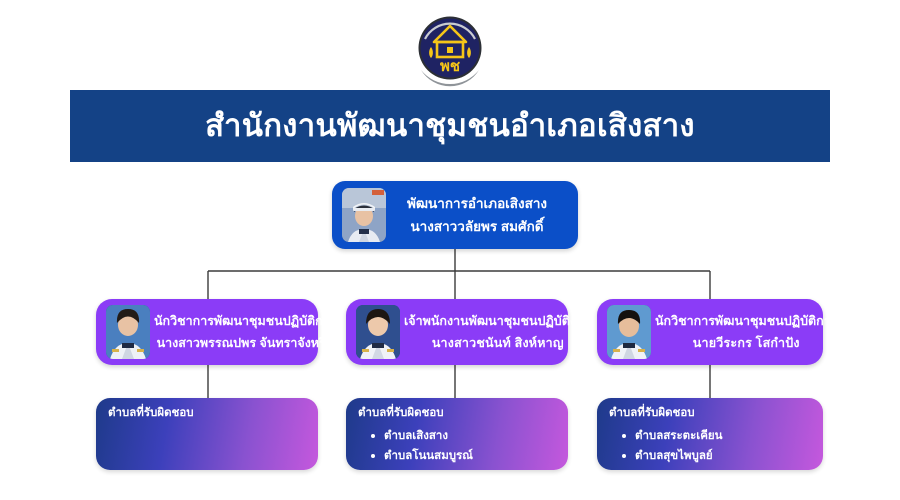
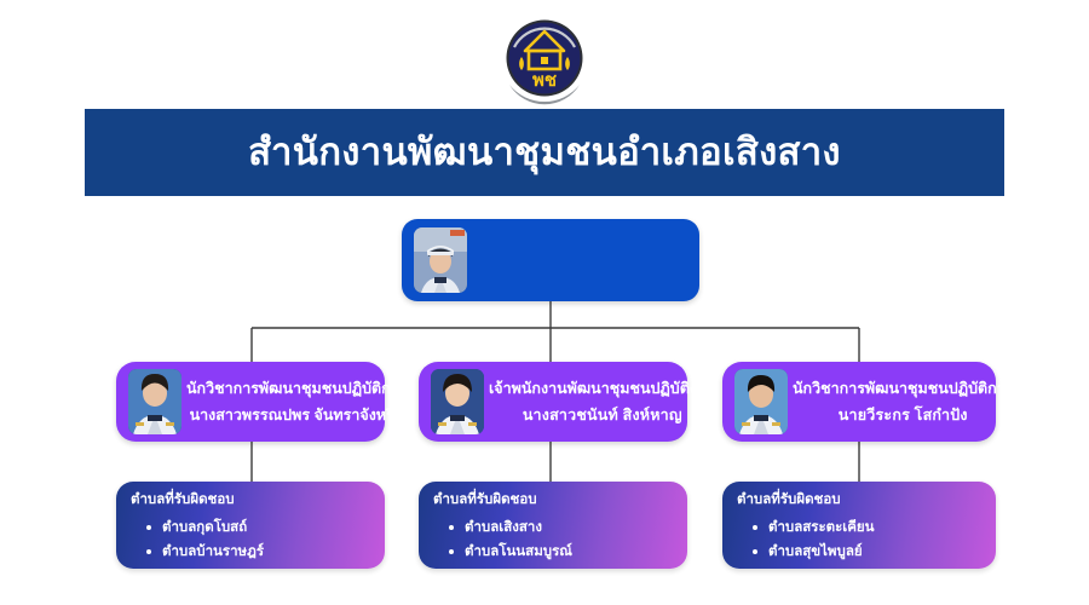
  พช
  สำนักงานพัฒนาชุมชนอำเภอเสิงสาง
- พัฒนาการอำเภอเสิงสาง
- นางสาววลัยพร สมศักดิ์
  นักวิชาการพัฒนาชุมชนปฏิบัติการ
  นางสาวพรรณปพร จันทราจังหรีด
  เจ้าพนักงานพัฒนาชุมชนปฏิบัติงาน
  นางสาวชนันท์ สิงห์หาญ
  นักวิชาการพัฒนาชุมชนปฏิบัติการ
  นายวีระกร โสกำปัง
  ตำบลที่รับผิดชอบ
+ ตำบลกุดโบสถ์
+ ตำบลบ้านราษฎร์
  ตำบลที่รับผิดชอบ
  ตำบลเสิงสาง
  ตำบลโนนสมบูรณ์
  ตำบลที่รับผิดชอบ
  ตำบลสระตะเคียน
  ตำบลสุขไพบูลย์
